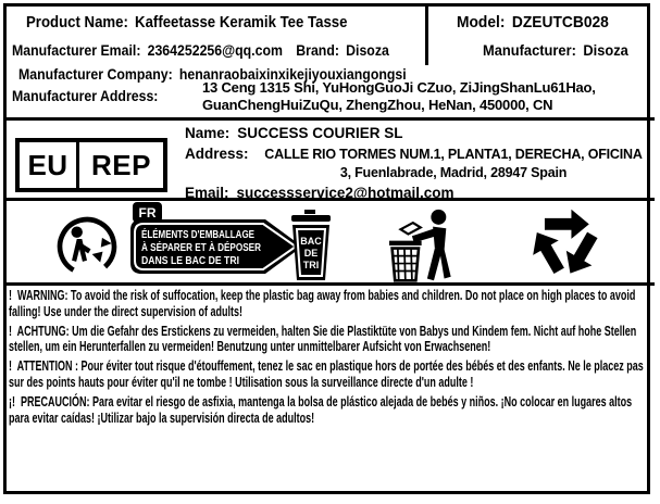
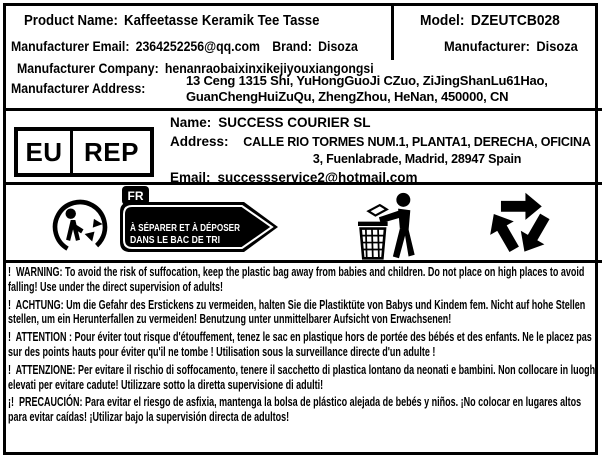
  Product Name: Kaffeetasse Keramik Tee Tasse
  Model: DZEUTCB028
  Manufacturer Email: 2364252256@qq.com Brand: Disoza
  Manufacturer: Disoza
  Manufacturer Company: henanraobaixinxikejiyouxiangongsi
  Manufacturer Address:
  13 Ceng 1315 Shi, YuHongGuoJi CZuo, ZiJingShanLu61Hao, GuanChengHuiZuQu, ZhengZhou, HeNan, 450000, CN
  EU
  REP
  Name: SUCCESS COURIER SL
  Address:
  CALLE RIO TORMES NUM.1, PLANTA1, DERECHA, OFICINA 3, Fuenlabrade, Madrid, 28947 Spain
  Email: successservice2@hotmail.com
  FR
- ÉLÉMENTS D'EMBALLAGE
  À SÉPARER ET À DÉPOSER
  DANS LE BAC DE TRI
- BAC
- DE
- TRI
  ! WARNING: To avoid the risk of suffocation, keep the plastic bag away from babies and children. Do not place on high places to avoid falling! Use under the direct supervision of adults!
  ! ACHTUNG: Um die Gefahr des Erstickens zu vermeiden, halten Sie die Plastiktüte von Babys und Kindem fem. Nicht auf hohe Stellen stellen, um ein Herunterfallen zu vermeiden! Benutzung unter unmittelbarer Aufsicht von Erwachsenen!
  ! ATTENTION : Pour éviter tout risque d'étouffement, tenez le sac en plastique hors de portée des bébés et des enfants. Ne le placez pas sur des points hauts pour éviter qu'il ne tombe ! Utilisation sous la surveillance directe d'un adulte !
+ ! ATTENZIONE: Per evitare il rischio di soffocamento, tenere il sacchetto di plastica lontano da neonati e bambini. Non collocare in luoghi elevati per evitare cadute! Utilizzare sotto la diretta supervisione di adulti!
  ¡! PRECAUCIÓN: Para evitar el riesgo de asfixia, mantenga la bolsa de plástico alejada de bebés y niños. ¡No colocar en lugares altos para evitar caídas! ¡Utilizar bajo la supervisión directa de adultos!
